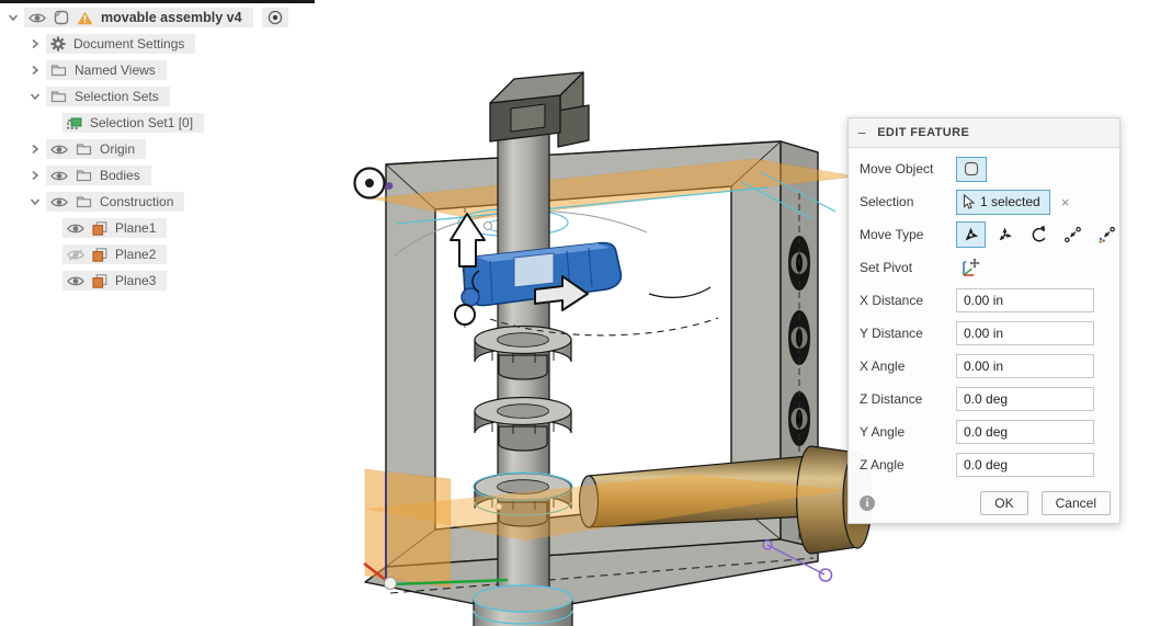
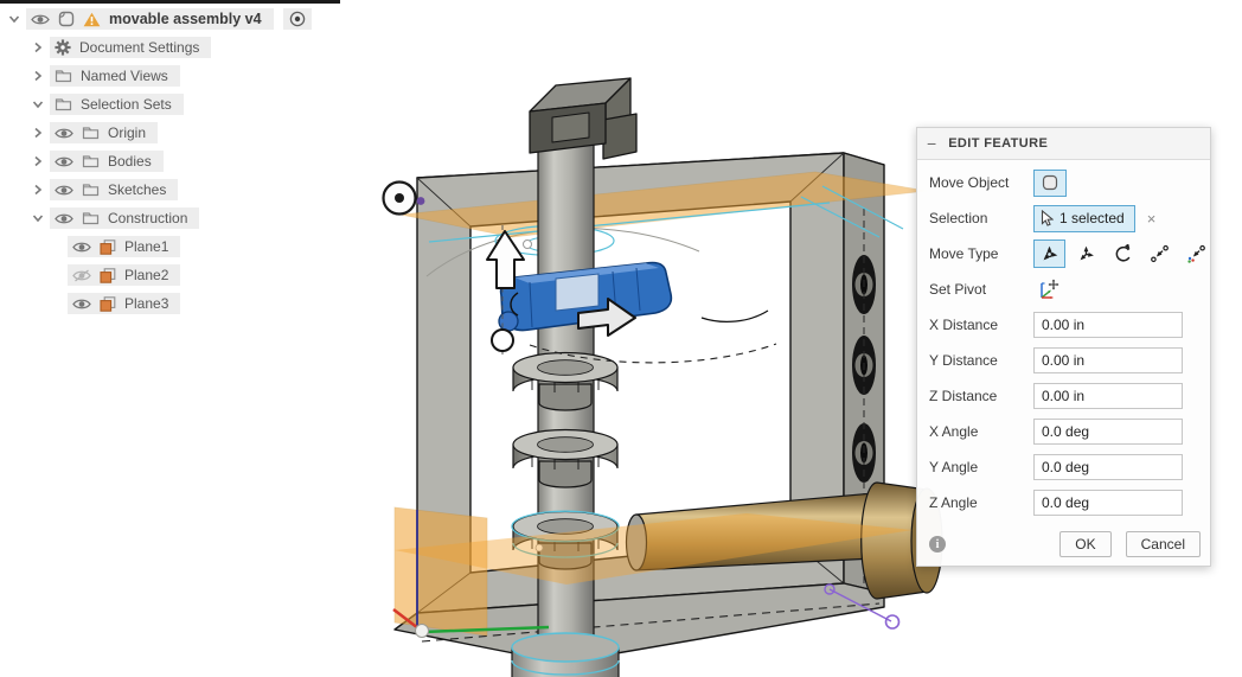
  movable assembly v4
  Document Settings
  Named Views
  Selection Sets
- Selection Set1 [0]
  Origin
  Bodies
+ Sketches
  Construction
  Plane1
  Plane2
  Plane3
  −
  EDIT FEATURE
  Move Object
  Selection
  1 selected
  ×
  Move Type
  Set Pivot
  X Distance
  0.00 in
  Y Distance
  0.00 in
- X Angle
+ Z Distance
  0.00 in
- Z Distance
+ X Angle
  0.0 deg
  Y Angle
  0.0 deg
  Z Angle
  0.0 deg
  i
  OK
  Cancel
